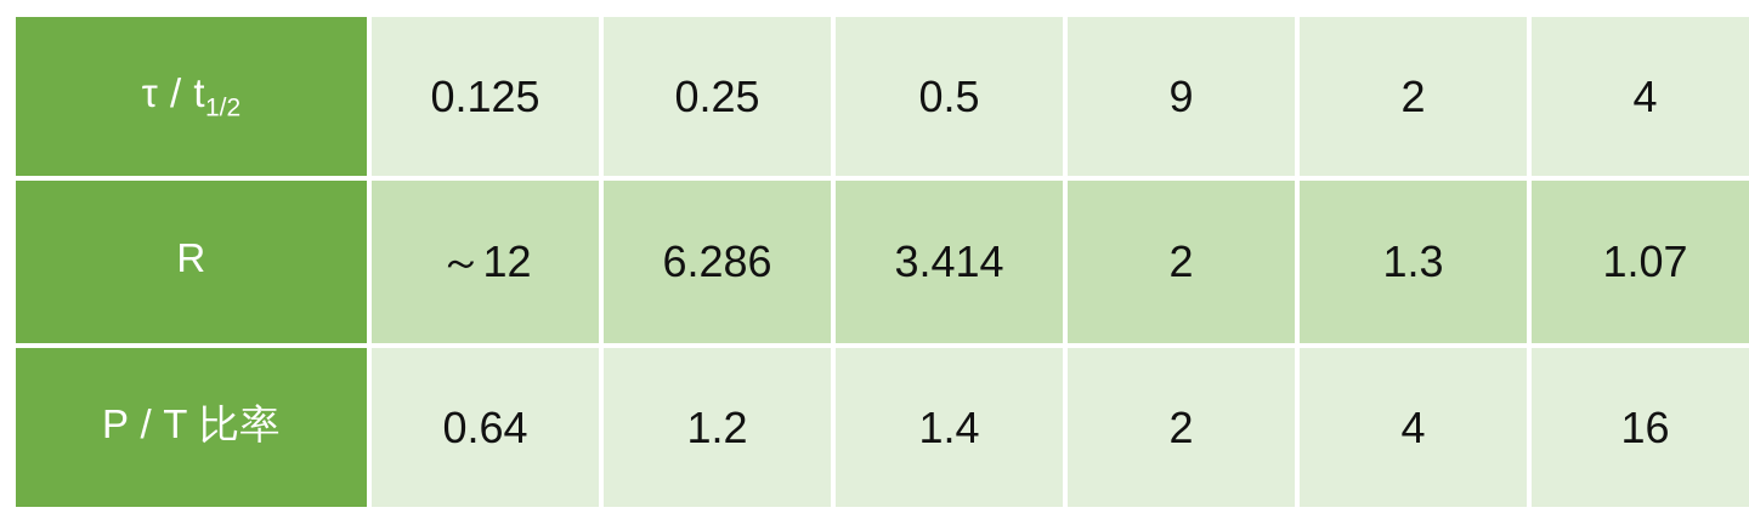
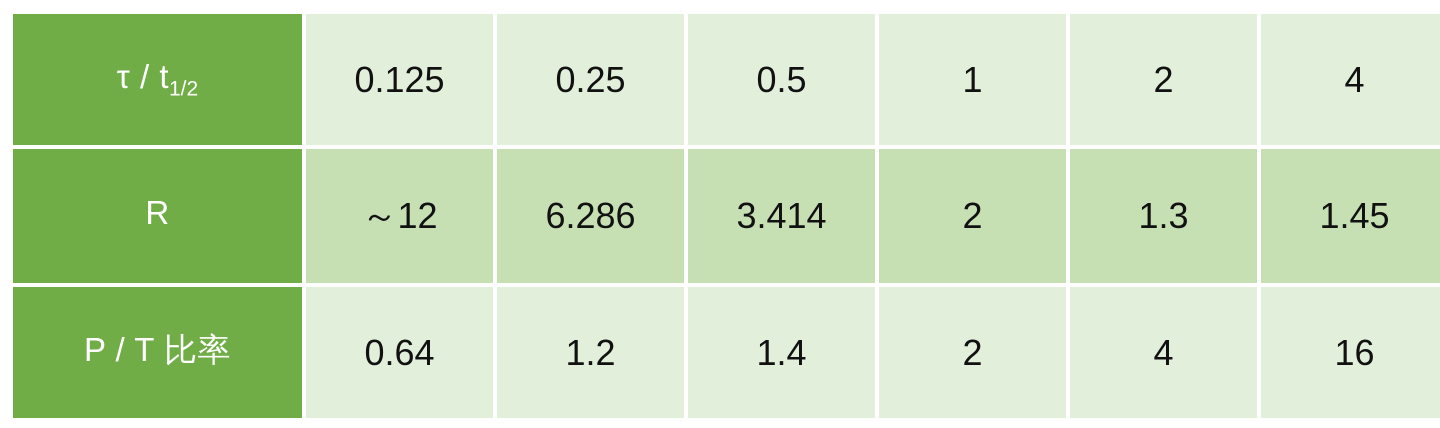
- τ / t1/2	0.125	0.25	0.5	9	2	4
+ τ / t1/2	0.125	0.25	0.5	1	2	4
- R	～12	6.286	3.414	2	1.3	1.07
+ R	～12	6.286	3.414	2	1.3	1.45
  P / T 比率	0.64	1.2	1.4	2	4	16
